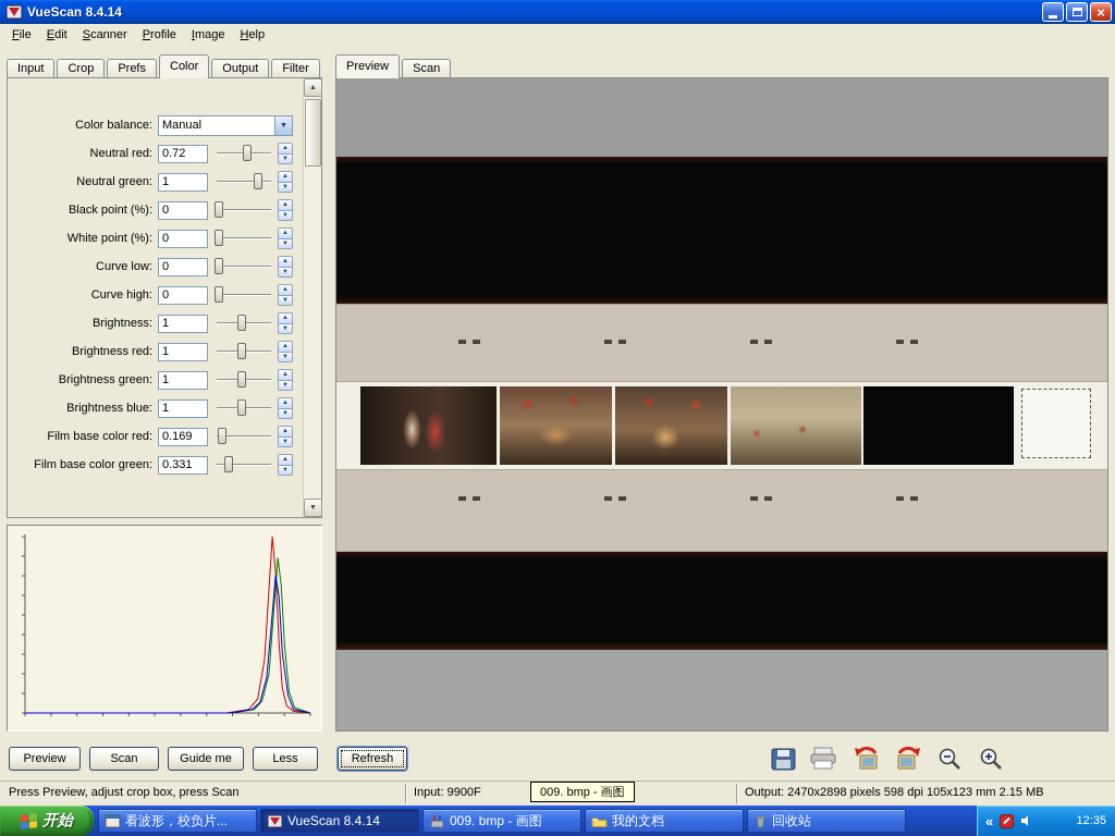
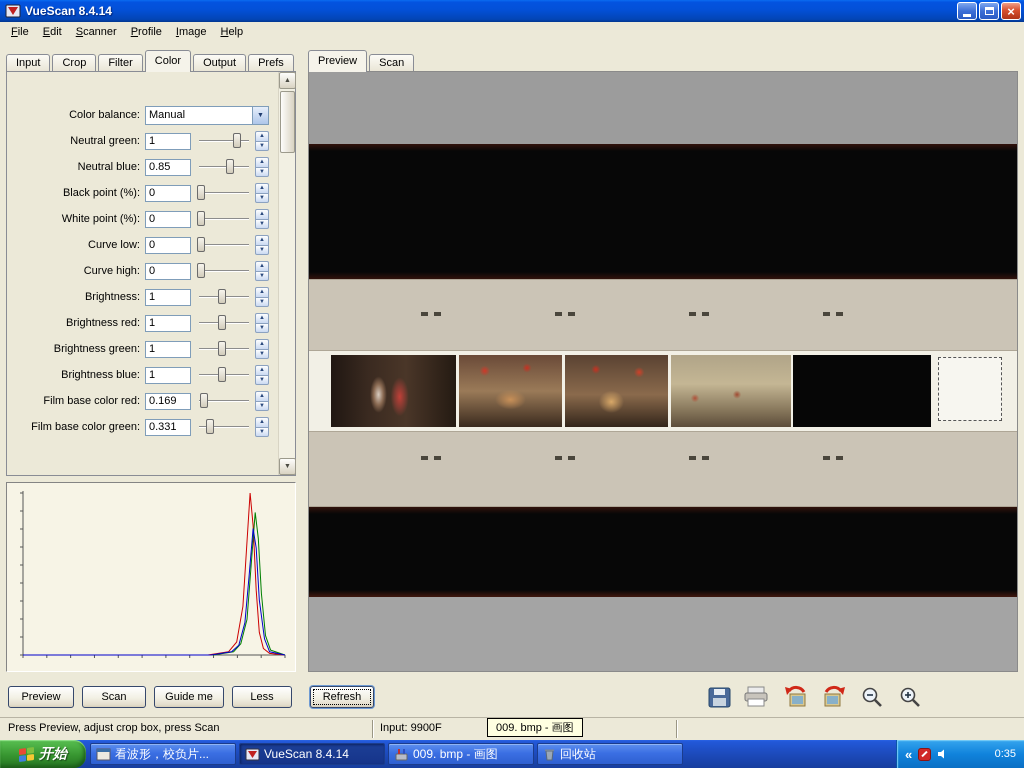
  VueScan 8.4.14
  ×
  File
  Edit
  Scanner
  Profile
  Image
  Help
  Input
  Crop
- Prefs
+ Filter
  Color
  Output
- Filter
+ Prefs
  Color balance:
  Manual
- Neutral red:
- 0.72
  Neutral green:
  1
+ Neutral blue:
+ 0.85
  Black point (%):
  0
  White point (%):
  0
  Curve low:
  0
  Curve high:
  0
  Brightness:
  1
  Brightness red:
  1
  Brightness green:
  1
  Brightness blue:
  1
  Film base color red:
  0.169
  Film base color green:
  0.331
  Preview
  Scan
  Preview
  Scan
  Guide me
  Less
  Refresh
  Press Preview, adjust crop box, press Scan
  Input: 9900F
- Output: 2470x2898 pixels 598 dpi 105x123 mm 2.15 MB
  009. bmp - 画图
  开始
  看波形，校负片...
  VueScan 8.4.14
  009. bmp - 画图
- 我的文档
  回收站
  «
- 12:35
+ 0:35
